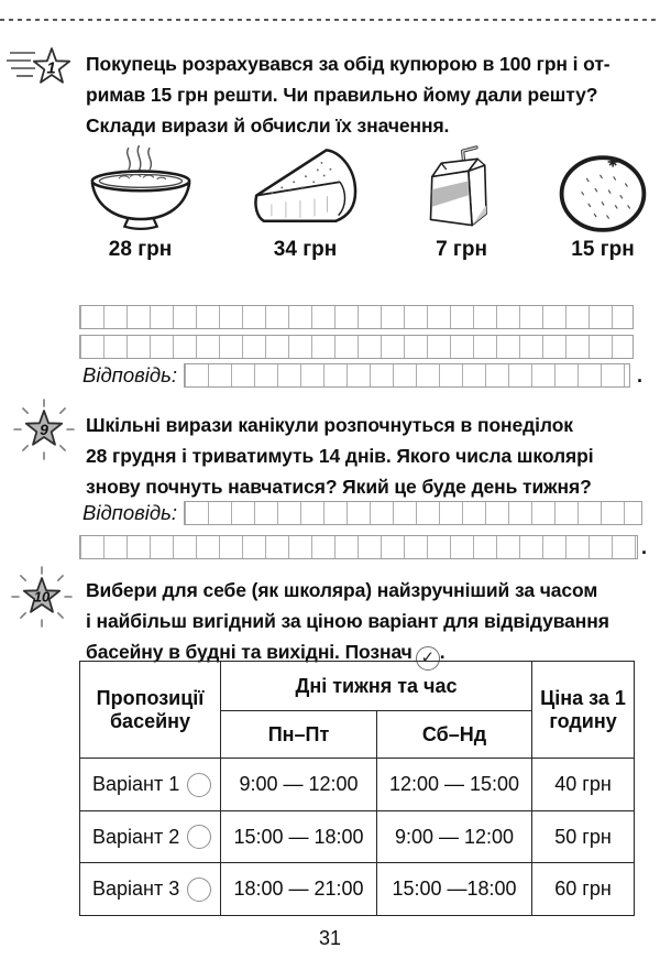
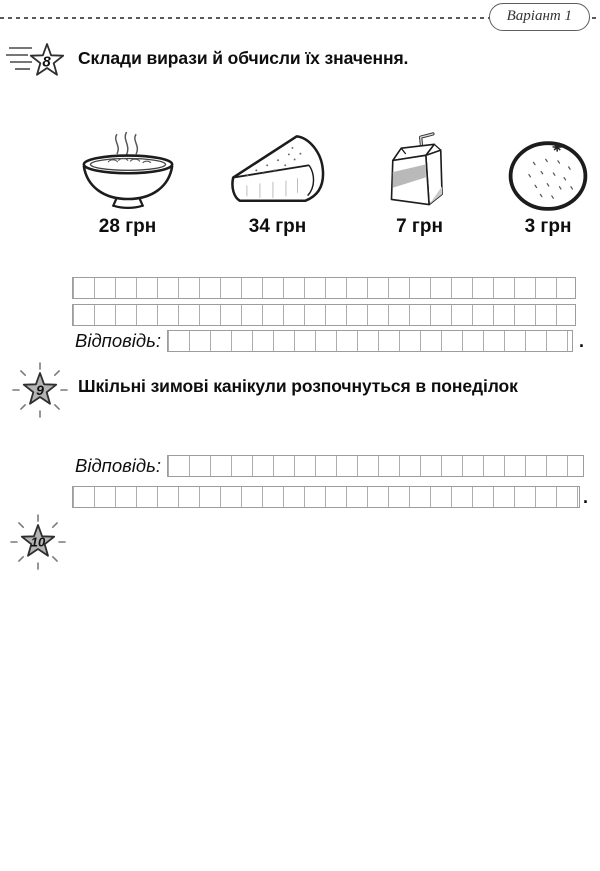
+ Варіант 1
- 1
+ 8
- Покупець розрахувався за обід купюрою в 100 грн і от-
- римав 15 грн решти. Чи правильно йому дали решту?
  Склади вирази й обчисли їх значення.
  28 грн
  34 грн
  7 грн
- 15 грн
+ 3 грн
  Відповідь:
  .
  9
- Шкільні вирази канікули розпочнуться в понеділок
+ Шкільні зимові канікули розпочнуться в понеділок
- 28 грудня і триватимуть 14 днів. Якого числа школярі
- знову почнуть навчатися? Який це буде день тижня?
  Відповідь:
  .
  10
- Вибери для себе (як школяра) найзручніший за часом
- і найбільш вигідний за ціною варіант для відвідування
- басейну в будні та вихідні. Познач ✓ .
- Пропозиції басейну	Дні тижня та час	Ціна за 1 годину
- Пн–Пт	Сб–Нд
- Варіант 1	9:00 — 12:00	12:00 — 15:00	40 грн
- Варіант 2	15:00 — 18:00	9:00 — 12:00	50 грн
- Варіант 3	18:00 — 21:00	15:00 —18:00	60 грн
- 31
